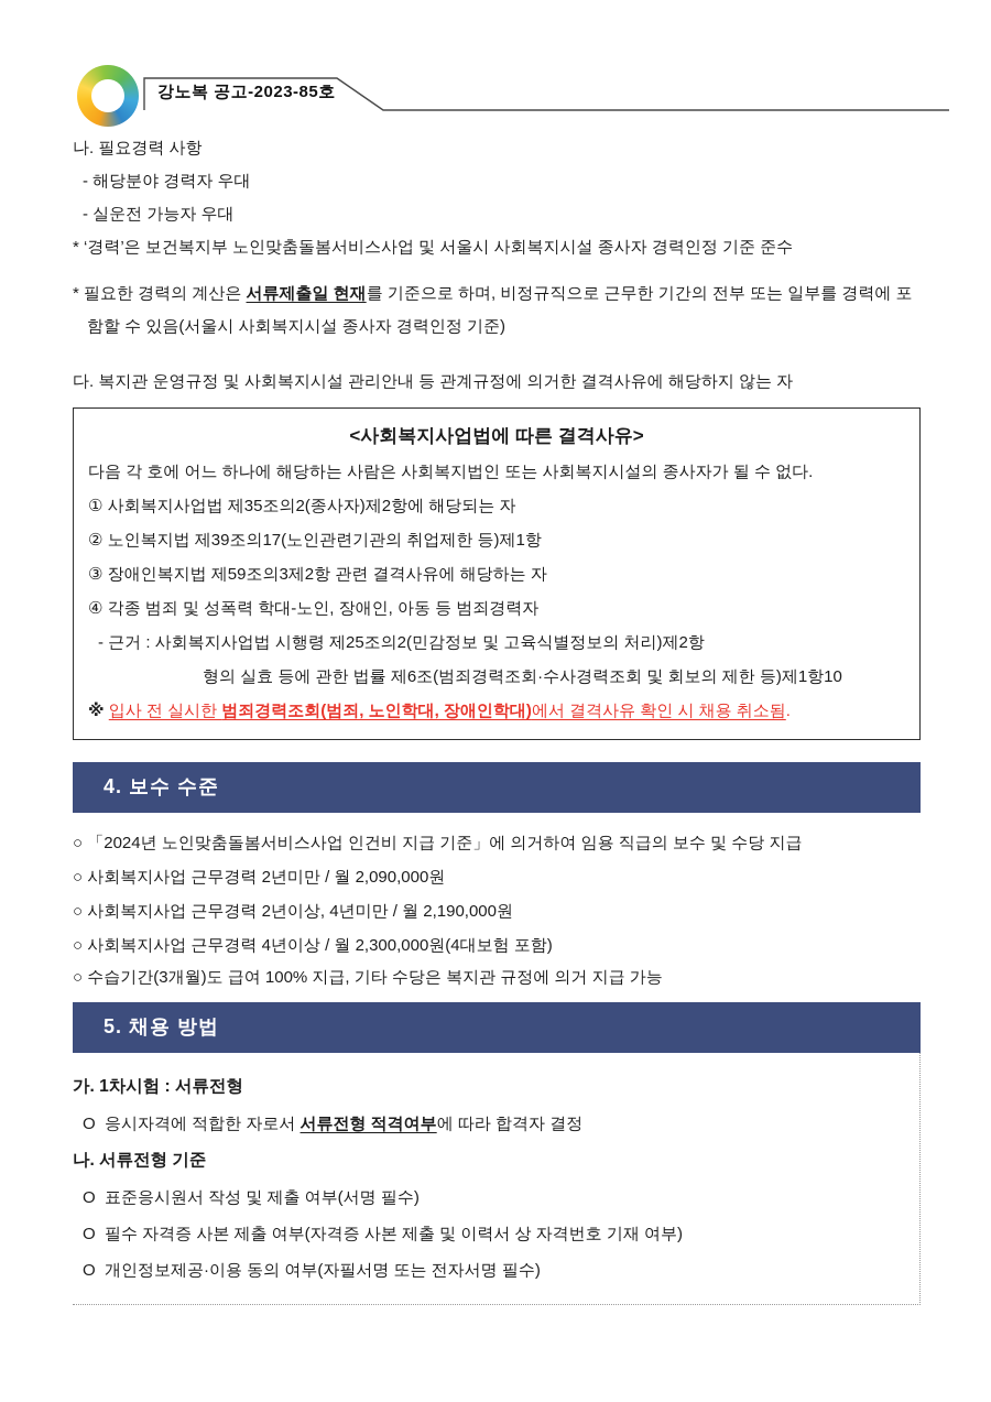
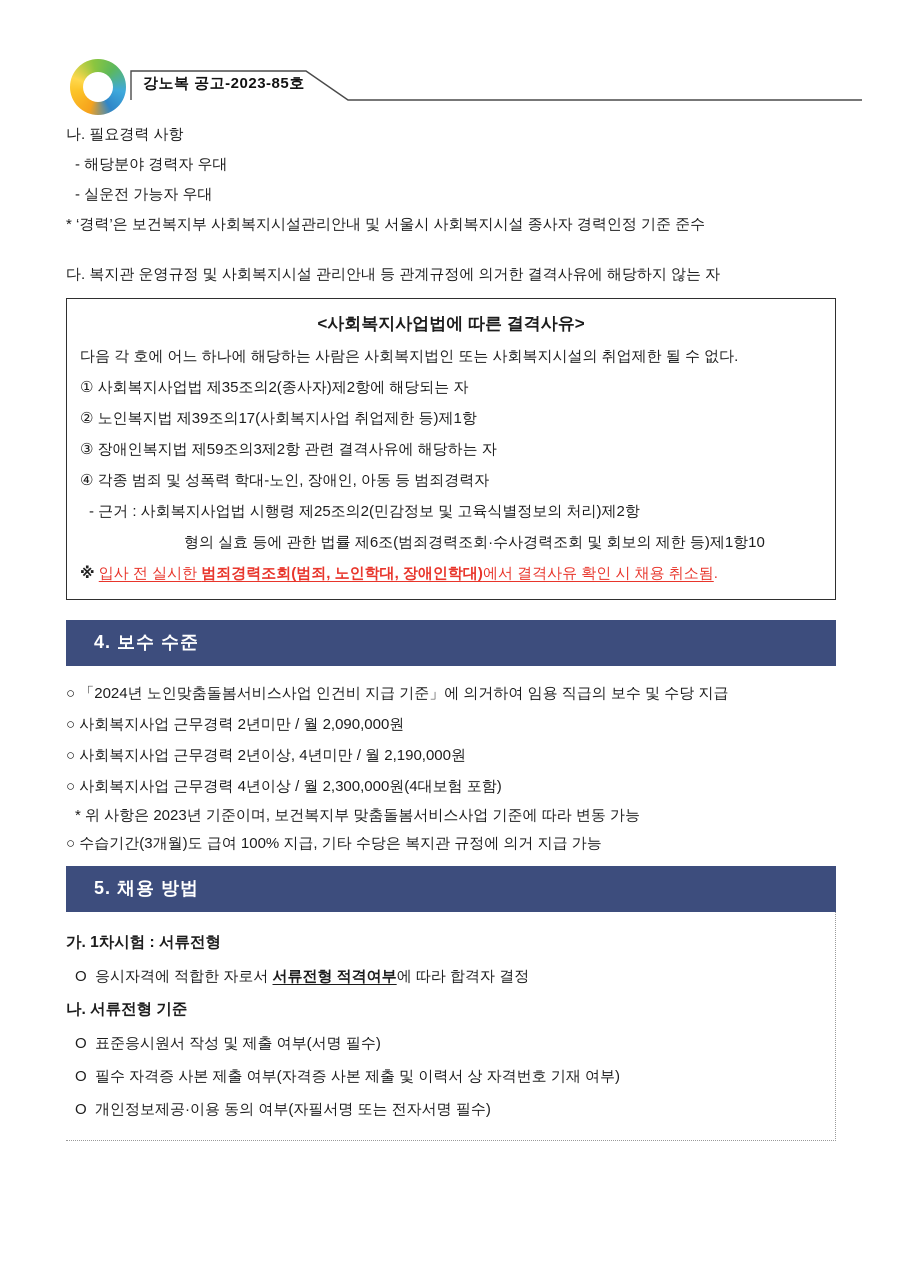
  강노복 공고-2023-85호
  나. 필요경력 사항
  - 해당분야 경력자 우대
  - 실운전 가능자 우대
- * ‘경력’은 보건복지부 노인맞춤돌봄서비스사업 및 서울시 사회복지시설 종사자 경력인정 기준 준수
+ * ‘경력’은 보건복지부 사회복지시설관리안내 및 서울시 사회복지시설 종사자 경력인정 기준 준수
- * 필요한 경력의 계산은 서류제출일 현재를 기준으로 하며, 비정규직으로 근무한 기간의 전부 또는 일부를 경력에 포함할 수 있음(서울시 사회복지시설 종사자 경력인정 기준)
  다. 복지관 운영규정 및 사회복지시설 관리안내 등 관계규정에 의거한 결격사유에 해당하지 않는 자
  <사회복지사업법에 따른 결격사유>
- 다음 각 호에 어느 하나에 해당하는 사람은 사회복지법인 또는 사회복지시설의 종사자가 될 수 없다.
+ 다음 각 호에 어느 하나에 해당하는 사람은 사회복지법인 또는 사회복지시설의 취업제한 될 수 없다.
  ① 사회복지사업법 제35조의2(종사자)제2항에 해당되는 자
- ② 노인복지법 제39조의17(노인관련기관의 취업제한 등)제1항
+ ② 노인복지법 제39조의17(사회복지사업 취업제한 등)제1항
  ③ 장애인복지법 제59조의3제2항 관련 결격사유에 해당하는 자
  ④ 각종 범죄 및 성폭력 학대-노인, 장애인, 아동 등 범죄경력자
  - 근거 : 사회복지사업법 시행령 제25조의2(민감정보 및 고육식별정보의 처리)제2항
  형의 실효 등에 관한 법률 제6조(범죄경력조회·수사경력조회 및 회보의 제한 등)제1항10
  ※ 입사 전 실시한 범죄경력조회(범죄, 노인학대, 장애인학대)에서 결격사유 확인 시 채용 취소됨.
  4. 보수 수준
  ○ 「2024년 노인맞춤돌봄서비스사업 인건비 지급 기준」에 의거하여 임용 직급의 보수 및 수당 지급
  ○ 사회복지사업 근무경력 2년미만 / 월 2,090,000원
  ○ 사회복지사업 근무경력 2년이상, 4년미만 / 월 2,190,000원
  ○ 사회복지사업 근무경력 4년이상 / 월 2,300,000원(4대보험 포함)
+ * 위 사항은 2023년 기준이며, 보건복지부 맞춤돌봄서비스사업 기준에 따라 변동 가능
  ○ 수습기간(3개월)도 급여 100% 지급, 기타 수당은 복지관 규정에 의거 지급 가능
  5. 채용 방법
  가. 1차시험 : 서류전형
  O 응시자격에 적합한 자로서 서류전형 적격여부에 따라 합격자 결정
  나. 서류전형 기준
  O 표준응시원서 작성 및 제출 여부(서명 필수)
  O 필수 자격증 사본 제출 여부(자격증 사본 제출 및 이력서 상 자격번호 기재 여부)
  O 개인정보제공·이용 동의 여부(자필서명 또는 전자서명 필수)
